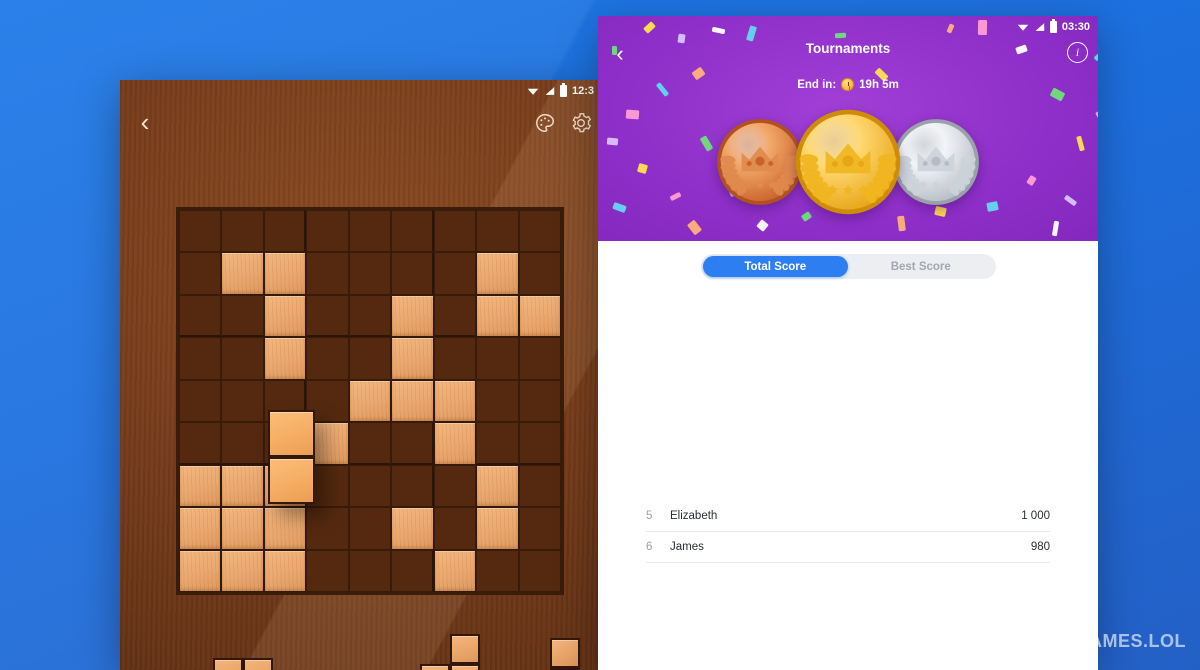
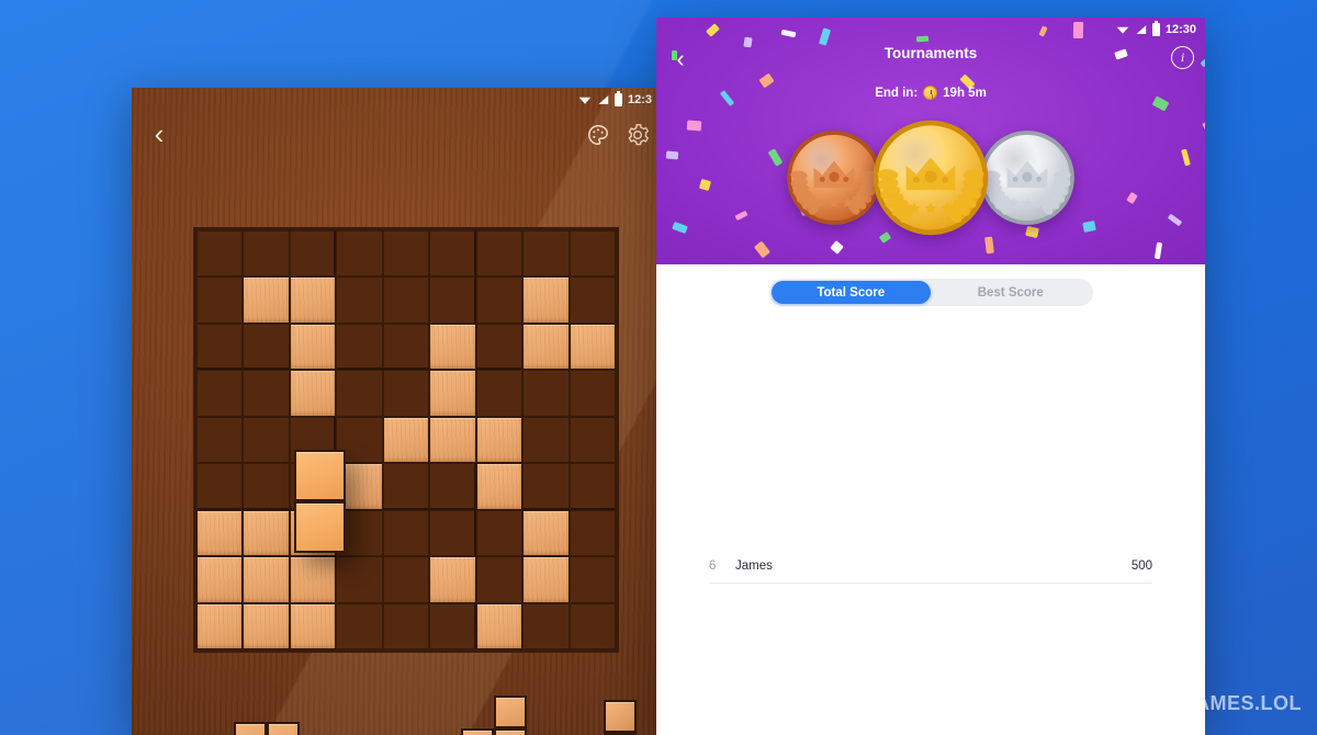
  12:3
  ‹
- 03:30
+ 12:30
  ‹
  Tournaments
  i
  End in:
  19h 5m
  Total Score
  Best Score
- 5
- Elizabeth
- 1 000
  6
  James
- 980
+ 500
  GAMES.LOL
